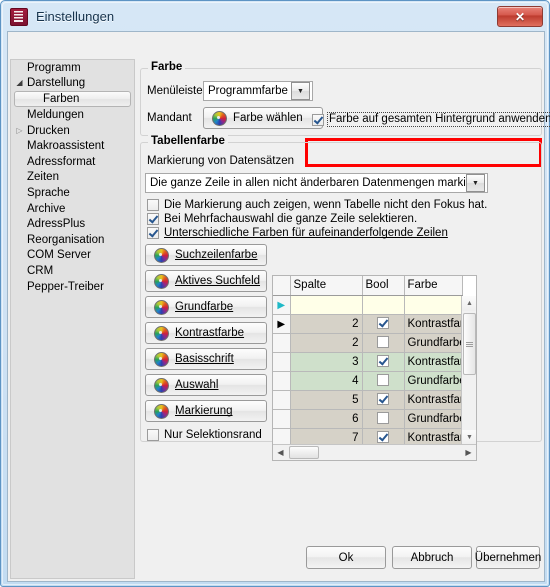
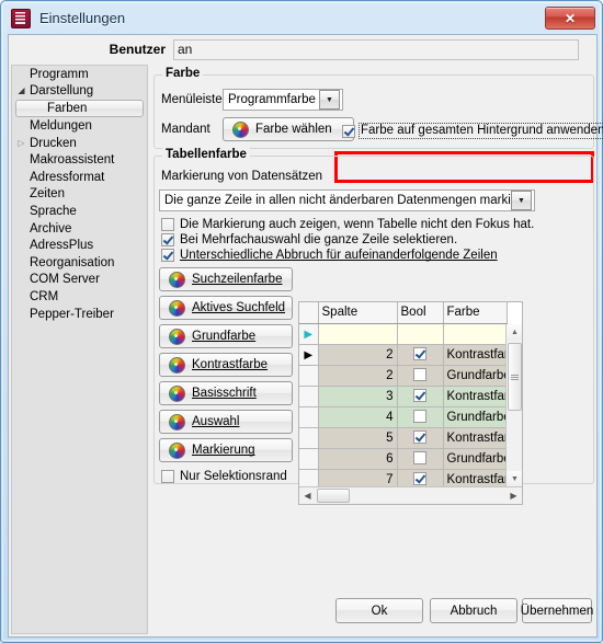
  Einstellungen
  ✕
+ Benutzer
+ an
  Programm
  ◢
  Darstellung
  Farben
  Meldungen
  ▷
  Drucken
  Makroassistent
  Adressformat
  Zeiten
  Sprache
  Archive
  AdressPlus
  Reorganisation
  COM Server
  CRM
  Pepper-Treiber
  Farbe
  Menüleiste
  Programmfarbe
  Mandant
  Farbe wählen
  Farbe auf gesamten Hintergrund anwenden
  Tabellenfarbe
  Markierung von Datensätzen
  Die ganze Zeile in allen nicht änderbaren Datenmengen marki
  Die Markierung auch zeigen, wenn Tabelle nicht den Fokus hat.
  Bei Mehrfachauswahl die ganze Zeile selektieren.
- Unterschiedliche Farben für aufeinanderfolgende Zeilen
+ Unterschiedliche Abbruch für aufeinanderfolgende Zeilen
  Suchzeilenfarbe
  Aktives Suchfeld
  Grundfarbe
  Kontrastfarbe
  Basisschrift
  Auswahl
  Markierung
  Nur Selektionsrand
  	Spalte	Bool	Farbe
  ▶
  ▶	2		Kontrastfa
  	2		Grundfarb
  	3		Kontrastfa
  	4		Grundfarb
  	5		Kontrastfa
  	6		Grundfarb
  	7		Kontrastfa
  ◀
  ▶
  Ok
  Abbruch
  Übernehmen
